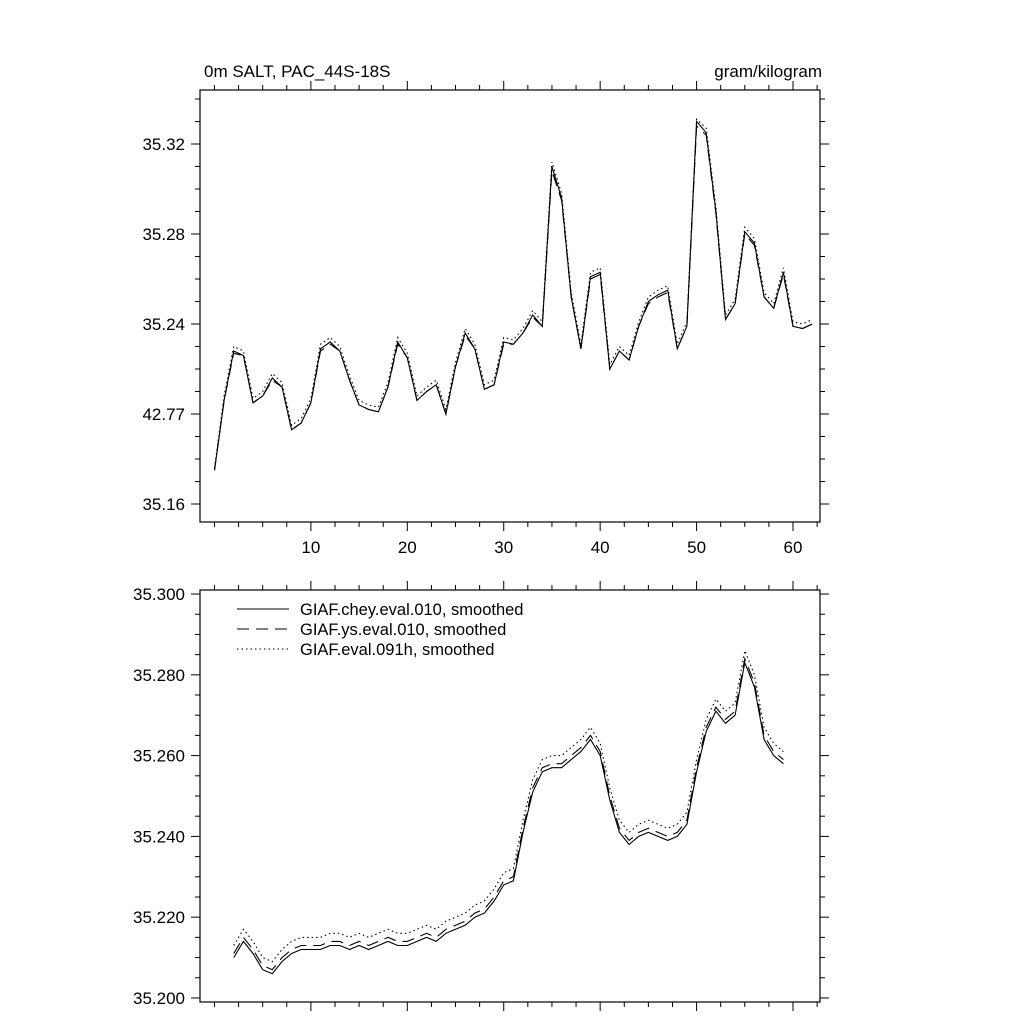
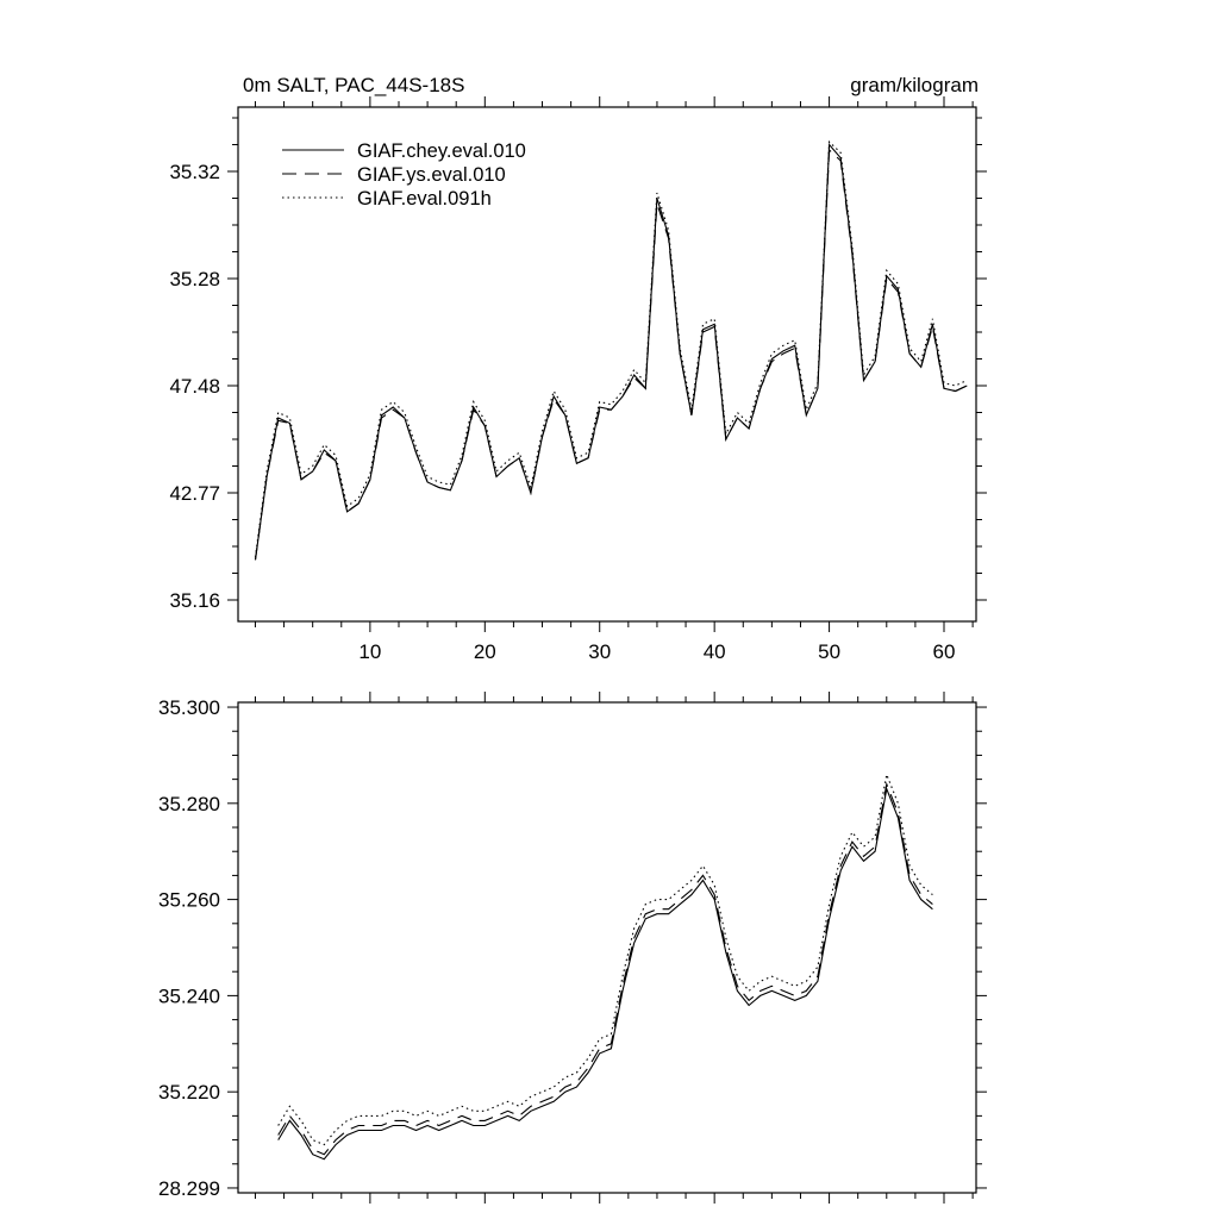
  0m SALT, PAC_44S-18S
  gram/kilogram
  35.16
  42.77
- 35.24
+ 47.48
  35.28
  35.32
  10
  20
  30
  40
  50
  60
+ GIAF.chey.eval.010
+ GIAF.ys.eval.010
+ GIAF.eval.091h
- 35.200
+ 28.299
  35.220
  35.240
  35.260
  35.280
  35.300
- GIAF.chey.eval.010, smoothed
- GIAF.ys.eval.010, smoothed
- GIAF.eval.091h, smoothed
